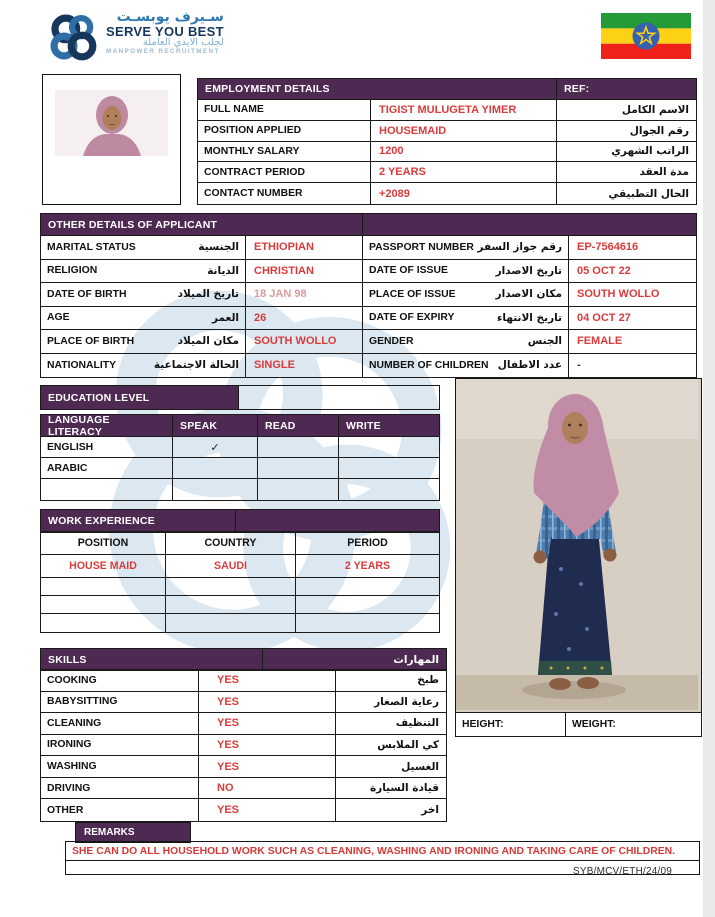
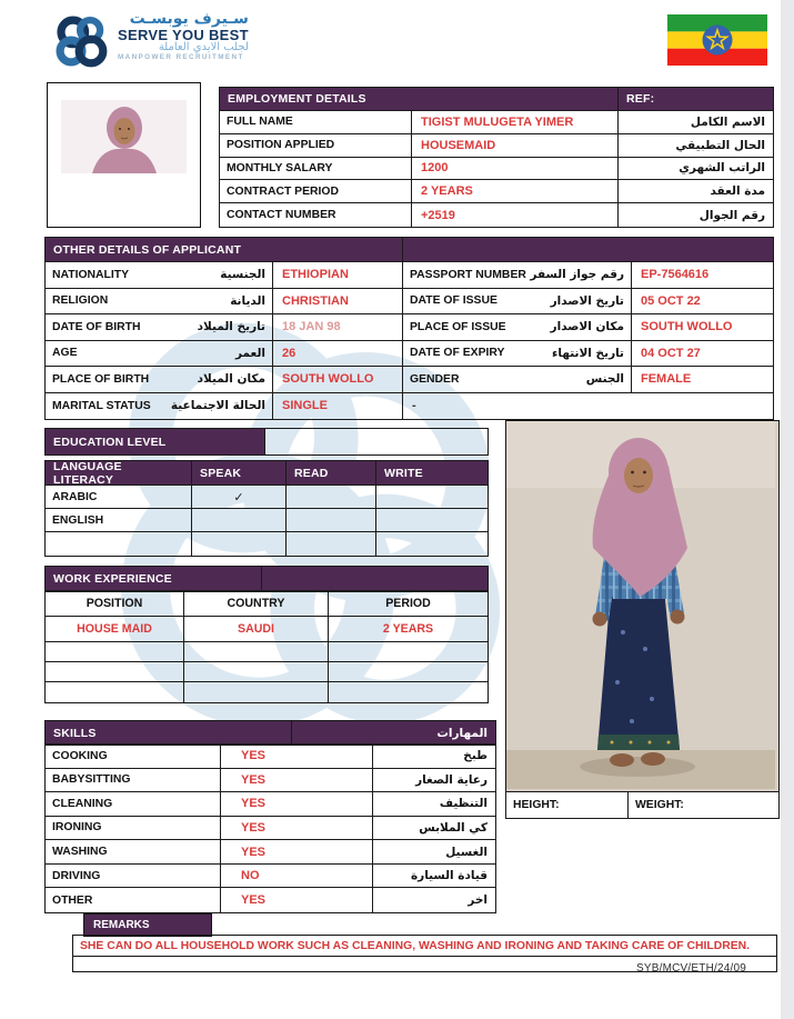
  سـيرف يوبسـت
  SERVE YOU BEST
  لجلب الايدي العاملة
  EMPLOYMENT DETAILS
  REF:
  FULL NAME
  TIGIST MULUGETA YIMER
  الاسم الكامل
  POSITION APPLIED
  HOUSEMAID
- رقم الجوال
+ الحال التطبيقي
  MONTHLY SALARY
  1200
  الراتب الشهري
  CONTRACT PERIOD
  2 YEARS
  مدة العقد
  CONTACT NUMBER
- +2089
+ +2519
- الحال التطبيقي
+ رقم الجوال
  OTHER DETAILS OF APPLICANT
- MARITAL STATUS
+ NATIONALITY
  الجنسية
  ETHIOPIAN
  PASSPORT NUMBER
  رقم جواز السفر
  EP-7564616
  RELIGION
  الديانة
  CHRISTIAN
  DATE OF ISSUE
  تاريخ الاصدار
  05 OCT 22
  DATE OF BIRTH
  تاريخ الميلاد
  18 JAN 98
  PLACE OF ISSUE
  مكان الاصدار
  SOUTH WOLLO
  AGE
  العمر
  26
  DATE OF EXPIRY
  تاريخ الانتهاء
  04 OCT 27
  PLACE OF BIRTH
  مكان الميلاد
  SOUTH WOLLO
  GENDER
  الجنس
  FEMALE
- NATIONALITY
+ MARITAL STATUS
  الحالة الاجتماعية
  SINGLE
- NUMBER OF CHILDREN
- عدد الاطفال
  -
  EDUCATION LEVEL
  LANGUAGE LITERACY
  SPEAK
  READ
  WRITE
- ENGLISH
+ ARABIC
  ✓
- ARABIC
+ ENGLISH
  WORK EXPERIENCE
  POSITION
  COUNTRY
  PERIOD
  HOUSE MAID
  SAUDI
  2 YEARS
  SKILLS
  المهارات
  COOKING
  YES
  طبخ
  BABYSITTING
  YES
  رعاية الصغار
  CLEANING
  YES
  التنظيف
  IRONING
  YES
  كي الملابس
  WASHING
  YES
  الغسيل
  DRIVING
  NO
  قيادة السيارة
  OTHER
  YES
  اخر
  HEIGHT:
  WEIGHT:
  REMARKS
  SHE CAN DO ALL HOUSEHOLD WORK SUCH AS CLEANING, WASHING AND IRONING AND TAKING CARE OF CHILDREN.
  SYB/MCV/ETH/24/09
